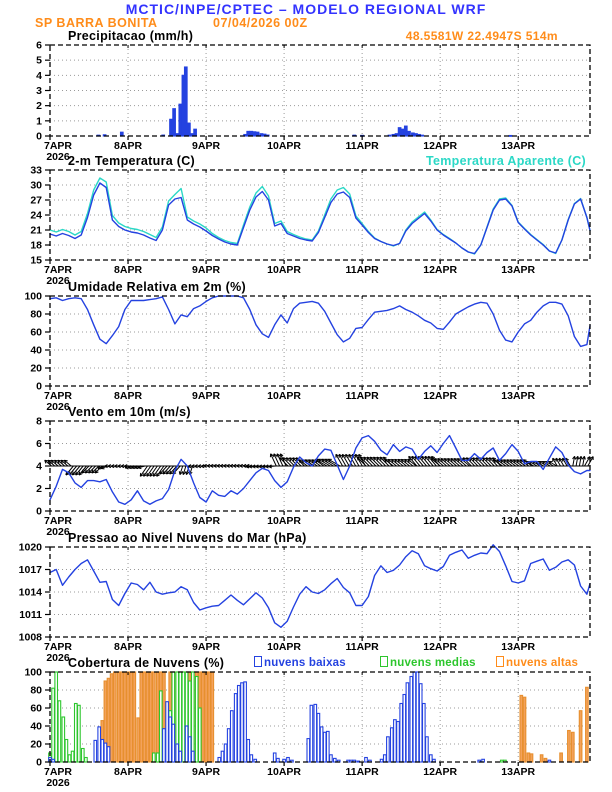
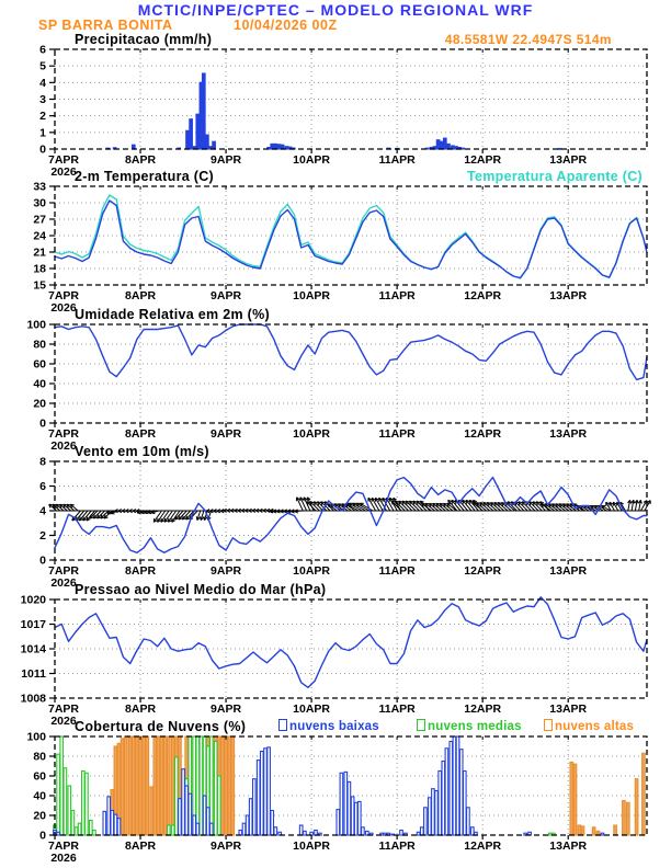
  MCTIC/INPE/CPTEC – MODELO REGIONAL WRF
  SP BARRA BONITA
- 07/04/2026 00Z
+ 10/04/2026 00Z
  48.5581W 22.4947S 514m
  Precipitacao (mm/h)
  2-m Temperatura (C)
  Temperatura Aparente (C)
  Umidade Relativa em 2m (%)
  Vento em 10m (m/s)
- Pressao ao Nivel Nuvens do Mar (hPa)
+ Pressao ao Nivel Medio do Mar (hPa)
  Cobertura de Nuvens (%)
  nuvens baixas
  nuvens medias
  nuvens altas
  0
  1
  2
  3
  4
  5
  6
  7APR
  8APR
  9APR
  10APR
  11APR
  12APR
  13APR
  2026
  15
  18
  21
  24
  27
  30
  33
  7APR
  8APR
  9APR
  10APR
  11APR
  12APR
  13APR
  2026
  0
  20
  40
  60
  80
  100
  7APR
  8APR
  9APR
  10APR
  11APR
  12APR
  13APR
  2026
  0
  2
  4
  6
  8
  7APR
  8APR
  9APR
  10APR
  11APR
  12APR
  13APR
  2026
  1008
  1011
  1014
  1017
  1020
  7APR
  8APR
  9APR
  10APR
  11APR
  12APR
  13APR
  2026
  0
  20
  40
  60
  80
  100
  7APR
  8APR
  9APR
  10APR
  11APR
  12APR
  13APR
  2026
